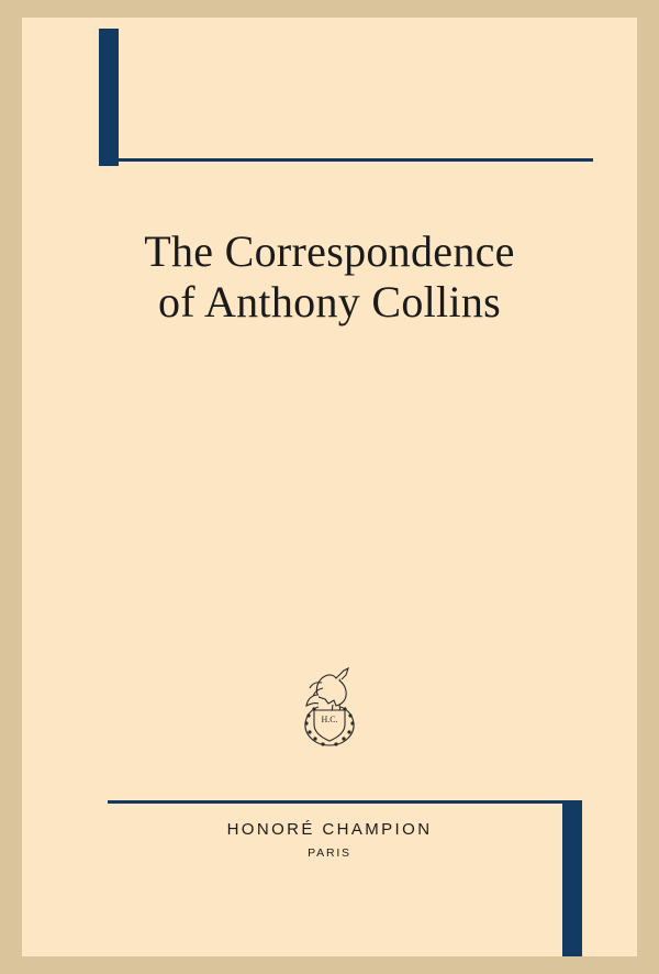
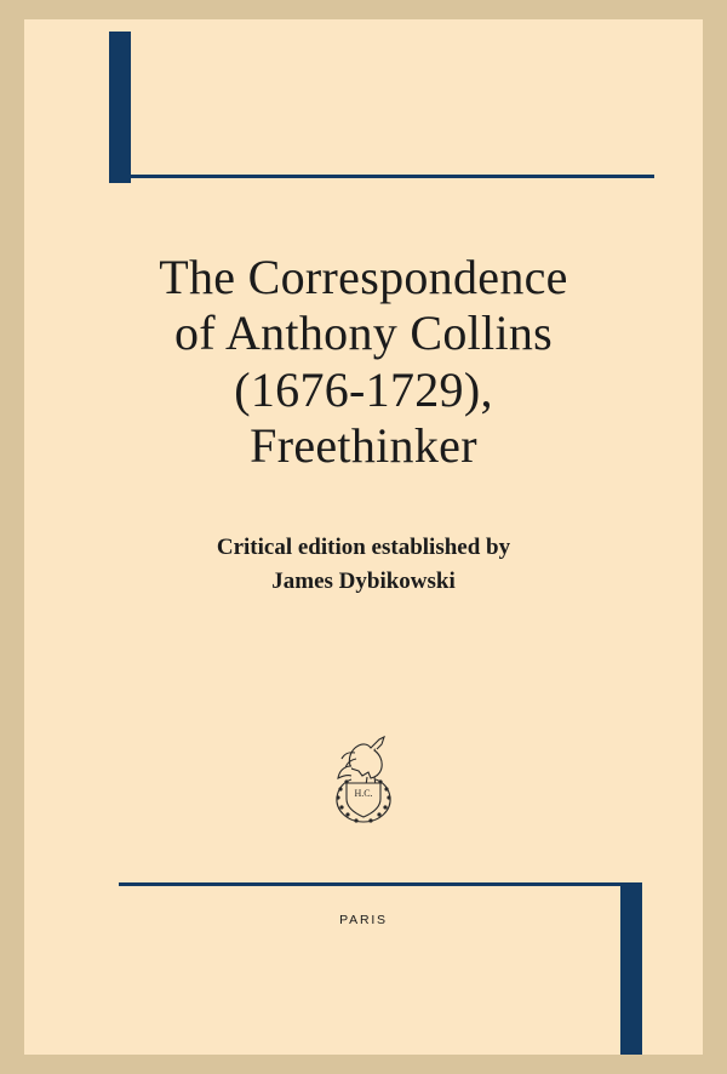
  The Correspondence
  of Anthony Collins
+ (1676-1729),
+ Freethinker
+ Critical edition established by
+ James Dybikowski
  H.C.
- HONORÉ CHAMPION
  PARIS
